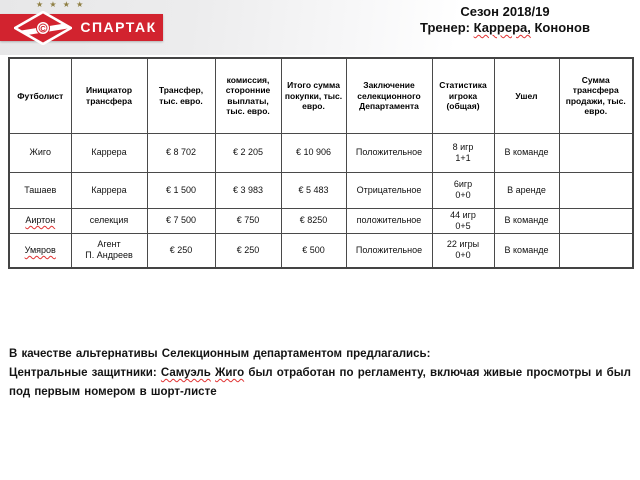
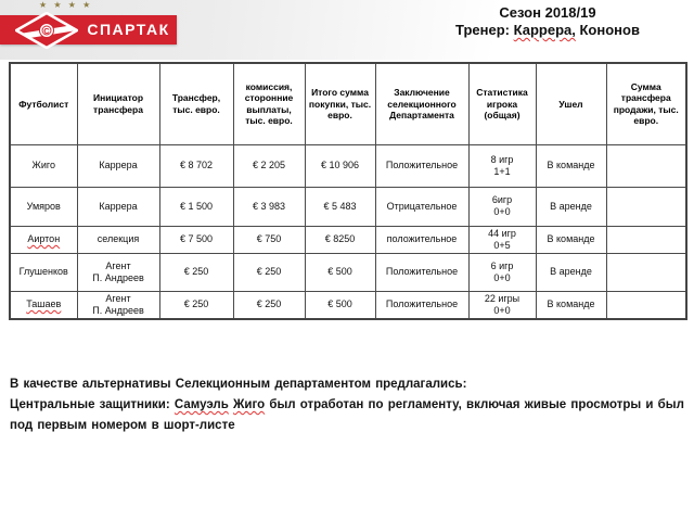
  ★ ★ ★ ★
  C
  СПАРТАК
  Сезон 2018/19
  Тренер: Каррера, Кононов
  Футболист	Инициатор трансфера	Трансфер, тыс. евро.	комиссия, сторонние выплаты, тыс. евро.	Итого сумма покупки, тыс. евро.	Заключение селекционного Департамента	Статистика игрока (общая)	Ушел	Сумма трансфера продажи, тыс. евро.
  Жиго	Каррера	€ 8 702	€ 2 205	€ 10 906	Положительное	8 игр 1+1	В команде
- Ташаев	Каррера	€ 1 500	€ 3 983	€ 5 483	Отрицательное	6игр 0+0	В аренде
+ Умяров	Каррера	€ 1 500	€ 3 983	€ 5 483	Отрицательное	6игр 0+0	В аренде
  Аиртон	селекция	€ 7 500	€ 750	€ 8250	положительное	44 игр 0+5	В команде
+ Глушенков	Агент П. Андреев	€ 250	€ 250	€ 500	Положительное	6 игр 0+0	В аренде
- Умяров	Агент П. Андреев	€ 250	€ 250	€ 500	Положительное	22 игры 0+0	В команде
+ Ташаев	Агент П. Андреев	€ 250	€ 250	€ 500	Положительное	22 игры 0+0	В команде
  В качестве альтернативы Селекционным департаментом предлагались:
  Центральные защитники: Самуэль Жиго был отработан по регламенту, включая живые просмотры и был под первым номером в шорт-листе
